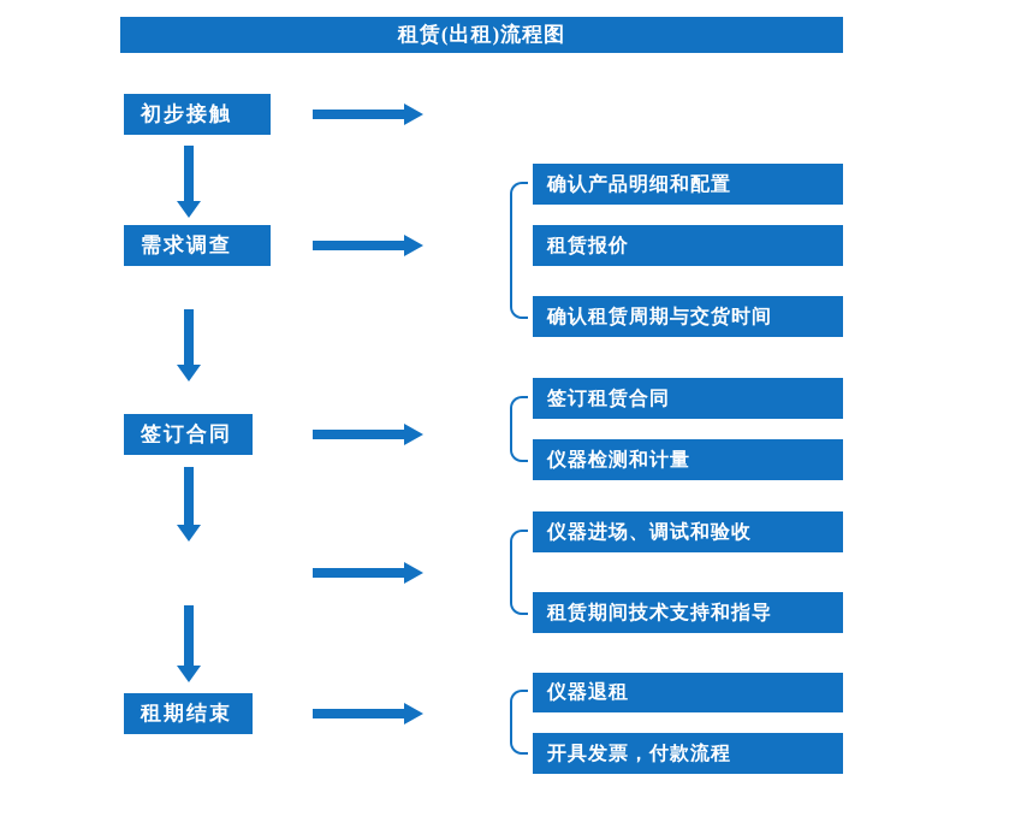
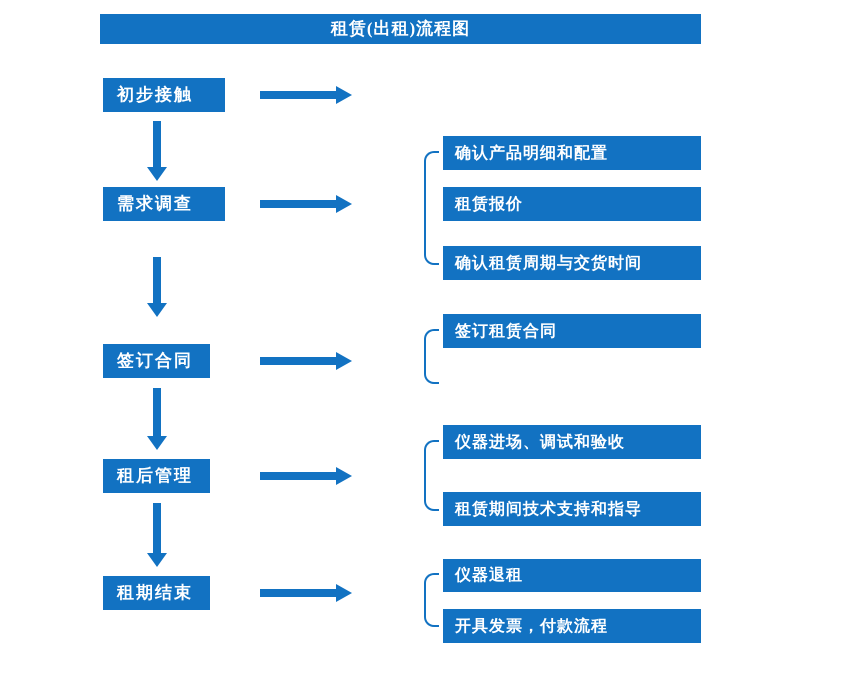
  租赁(出租)流程图
  初步接触
  需求调查
  签订合同
+ 租后管理
  租期结束
  确认产品明细和配置
  租赁报价
  确认租赁周期与交货时间
  签订租赁合同
- 仪器检测和计量
  仪器进场、调试和验收
  租赁期间技术支持和指导
  仪器退租
  开具发票，付款流程
